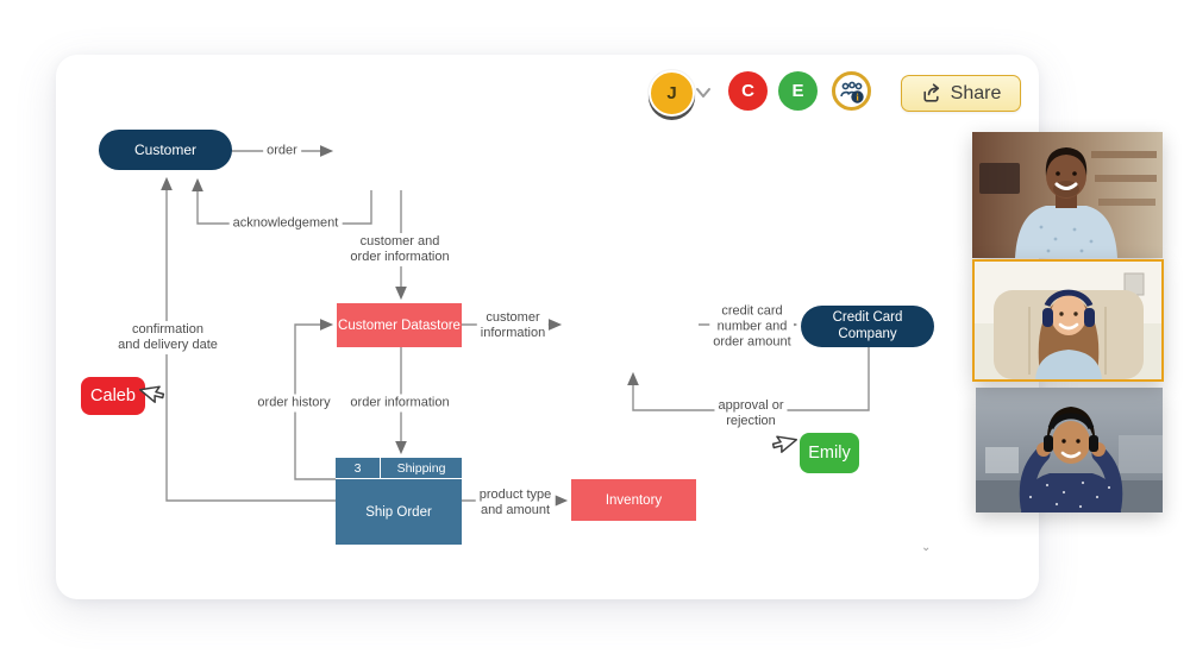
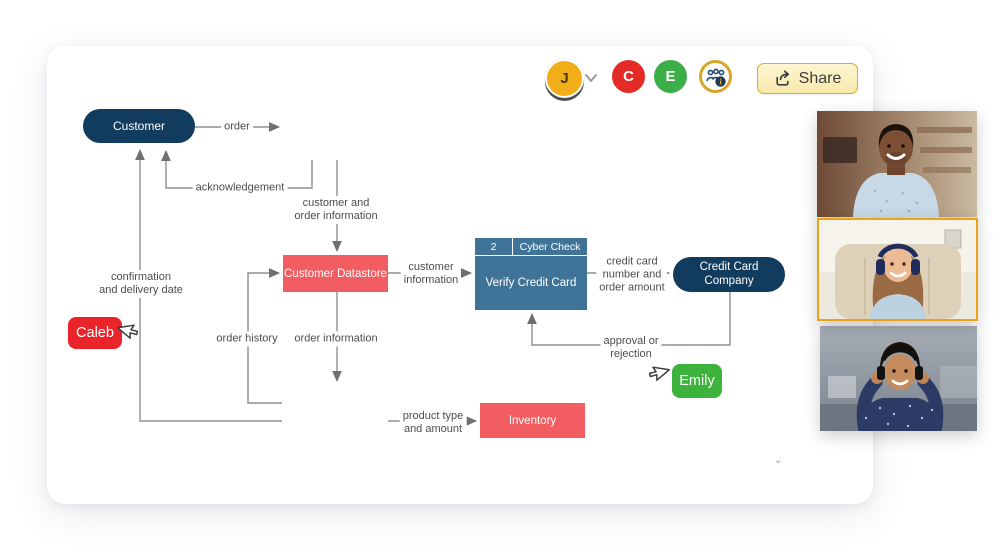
  order
  acknowledgement
  customer and
  order information
  confirmation
  and delivery date
  order history
  order information
  customer
  information
  credit card
  number and
  order amount
  approval or
  rejection
  product type
  and amount
  Customer
  Customer Datastore
+ 2
+ Cyber Check
+ Verify Credit Card
  Credit Card
  Company
- 3
- Shipping
- Ship Order
  Inventory
  Caleb
  Emily
  J
  C
  E
  i
  Share
  ⌄
